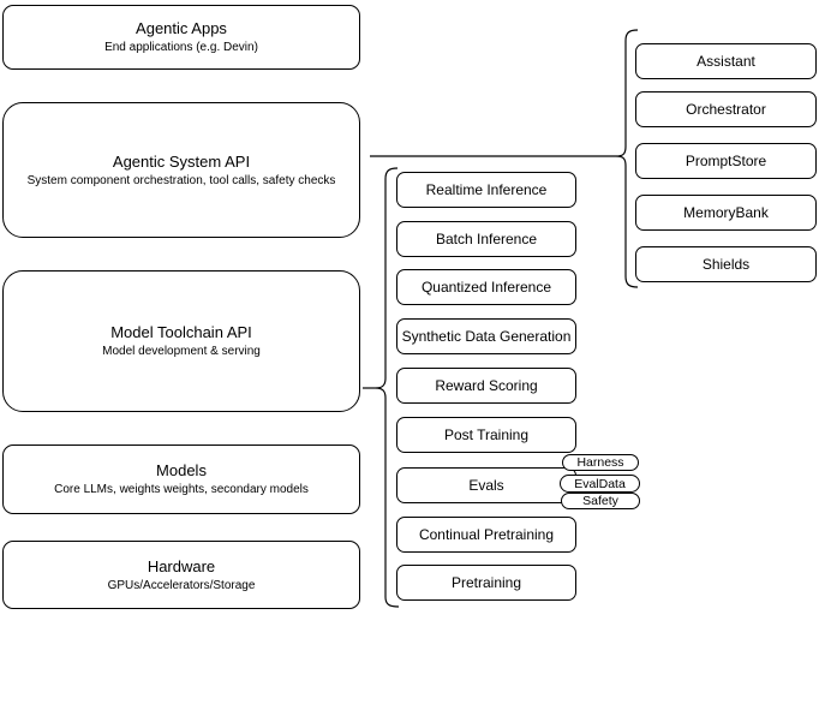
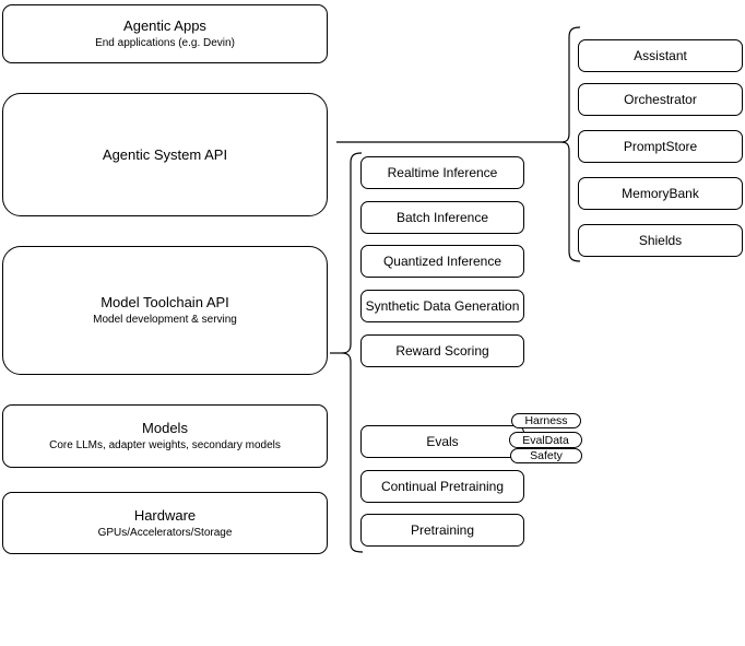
  Agentic Apps
  End applications (e.g. Devin)
  Agentic System API
- System component orchestration, tool calls, safety checks
  Model Toolchain API
  Model development & serving
  Models
- Core LLMs, weights weights, secondary models
+ Core LLMs, adapter weights, secondary models
  Hardware
  GPUs/Accelerators/Storage
  Realtime Inference
  Batch Inference
  Quantized Inference
  Synthetic Data Generation
  Reward Scoring
- Post Training
  Evals
  Continual Pretraining
  Pretraining
  Harness
  EvalData
  Safety
  Assistant
  Orchestrator
  PromptStore
  MemoryBank
  Shields
